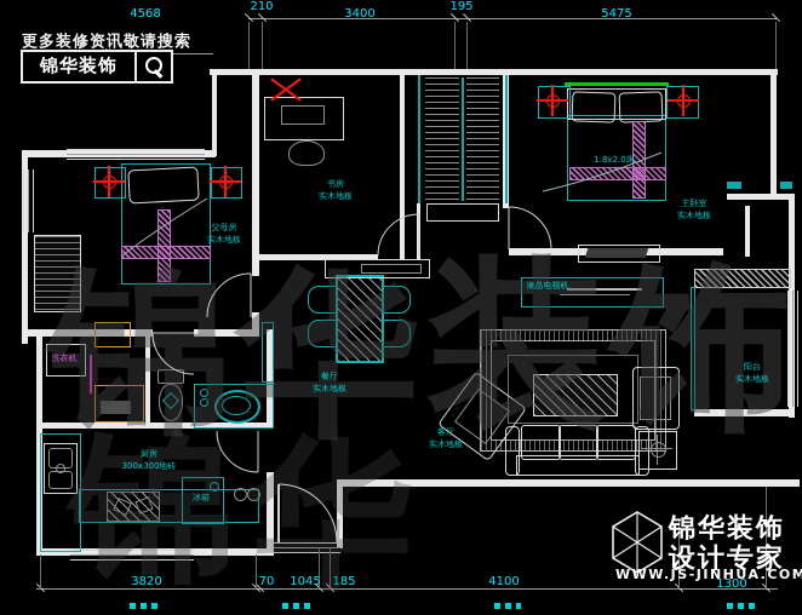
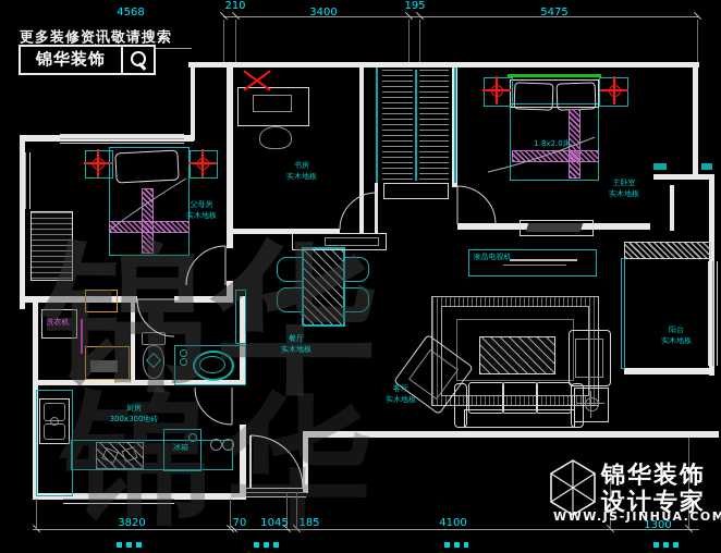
  锦
  华
- 装
- 饰
  锦
  华
  更多装修资讯敬请搜索
  锦华装饰
  锦华装饰
  设计专家
  WWW.JS-JINHUA.COM
  4568
  210
  3400
  195
  5475
  3820
  70
  1045
  185
  4100
  1300
  父母房
  实木地板
  书房
  实木地板
  主卧室
  实木地板
  餐厅
  实木地板
  客厅
  实木地板
  厨房
  300x300地砖
  阳台
  实木地板
  1.8x2.0床
  液晶电视机
  洗衣机
  冰箱
